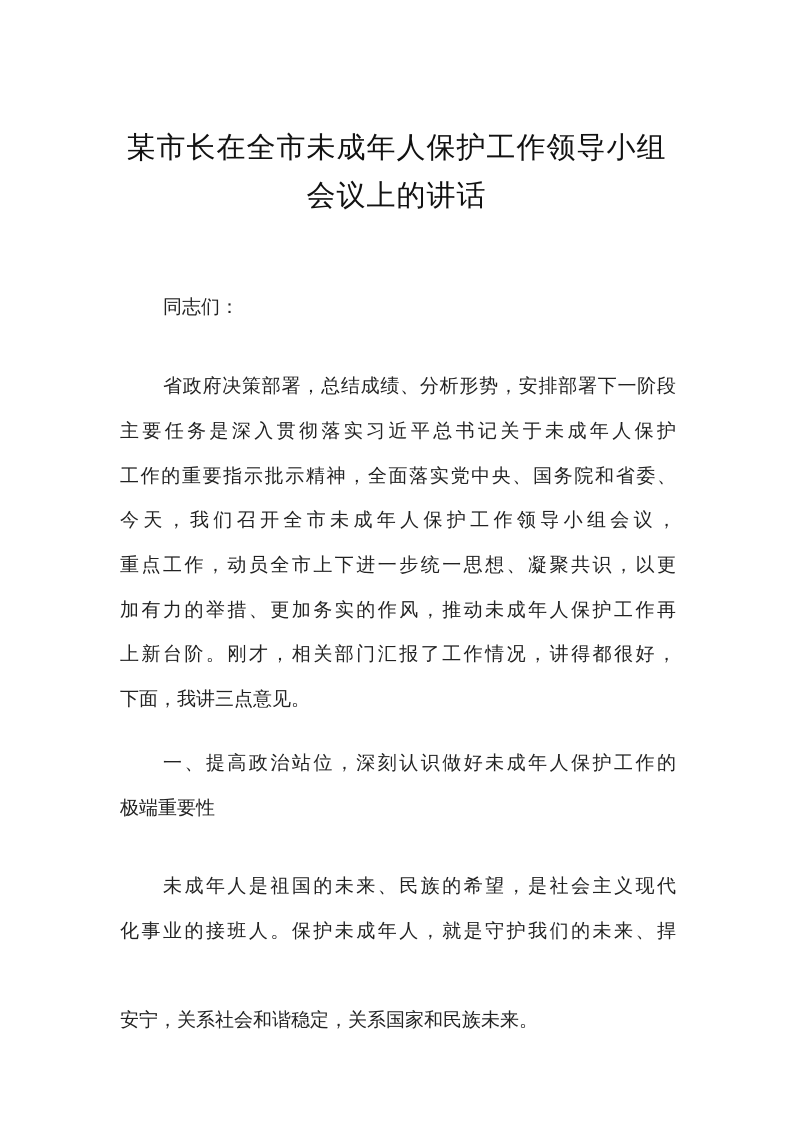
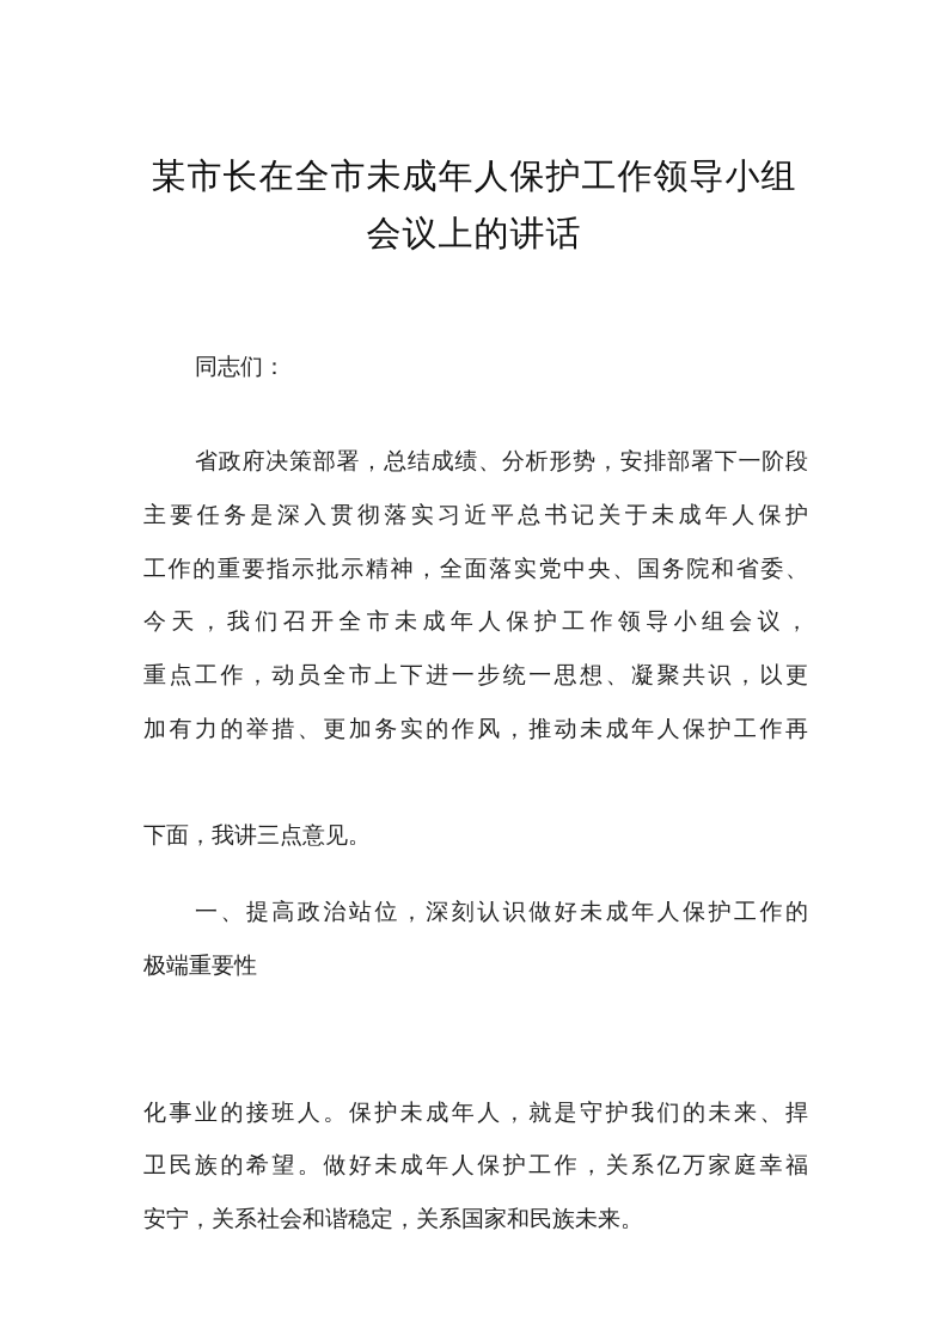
  某市长在全市未成年人保护工作领导小组
  会议上的讲话
  同志们：
  省政府决策部署，总结成绩、分析形势，安排部署下一阶段
  主要任务是深入贯彻落实习近平总书记关于未成年人保护
  工作的重要指示批示精神，全面落实党中央、国务院和省委、
  今天，我们召开全市未成年人保护工作领导小组会议，
  重点工作，动员全市上下进一步统一思想、凝聚共识，以更
  加有力的举措、更加务实的作风，推动未成年人保护工作再
- 上新台阶。刚才，相关部门汇报了工作情况，讲得都很好，
  下面，我讲三点意见。
  一、提高政治站位，深刻认识做好未成年人保护工作的
  极端重要性
- 未成年人是祖国的未来、民族的希望，是社会主义现代
  化事业的接班人。保护未成年人，就是守护我们的未来、捍
+ 卫民族的希望。做好未成年人保护工作，关系亿万家庭幸福
  安宁，关系社会和谐稳定，关系国家和民族未来。
